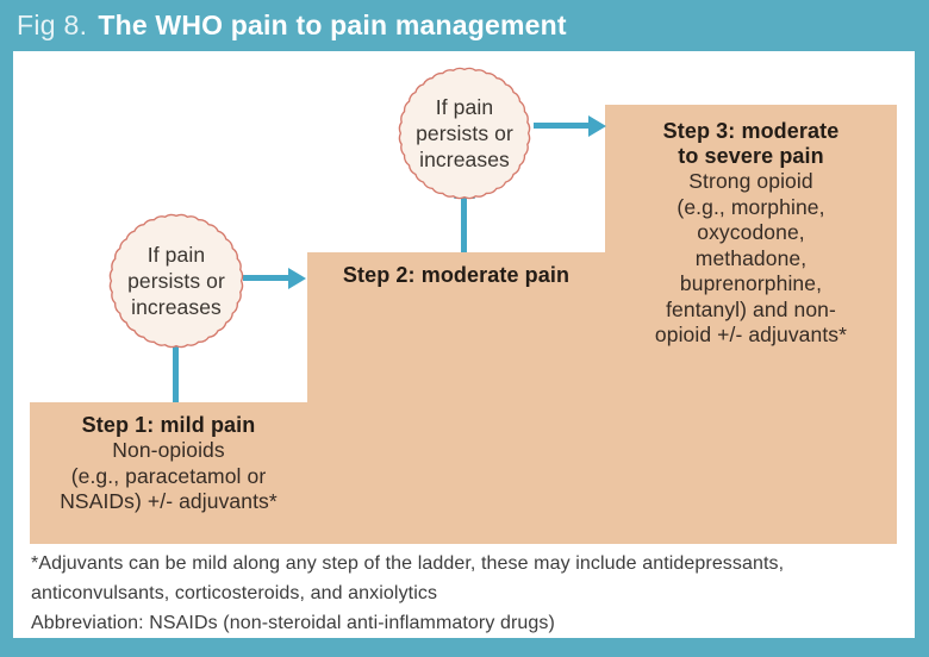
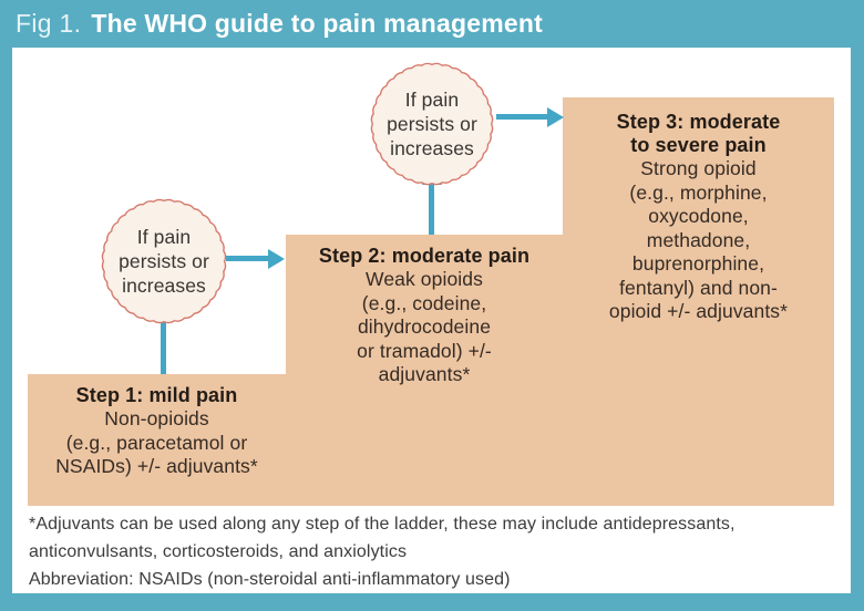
- Fig 8.
+ Fig 1.
- The WHO pain to pain management
+ The WHO guide to pain management
  Step 1: mild pain
  Non-opioids
  (e.g., paracetamol or
  NSAIDs) +/- adjuvants*
  Step 2: moderate pain
+ Weak opioids
+ (e.g., codeine,
+ dihydrocodeine
+ or tramadol) +/-
+ adjuvants*
  Step 3: moderate
  to severe pain
  Strong opioid
  (e.g., morphine,
  oxycodone,
  methadone,
  buprenorphine,
  fentanyl) and non-
  opioid +/- adjuvants*
  If pain
  persists or
  increases
  If pain
  persists or
  increases
- *Adjuvants can be mild along any step of the ladder, these may include antidepressants, anticonvulsants, corticosteroids, and anxiolytics
+ *Adjuvants can be used along any step of the ladder, these may include antidepressants, anticonvulsants, corticosteroids, and anxiolytics
- Abbreviation: NSAIDs (non-steroidal anti-inflammatory drugs)
+ Abbreviation: NSAIDs (non-steroidal anti-inflammatory used)
